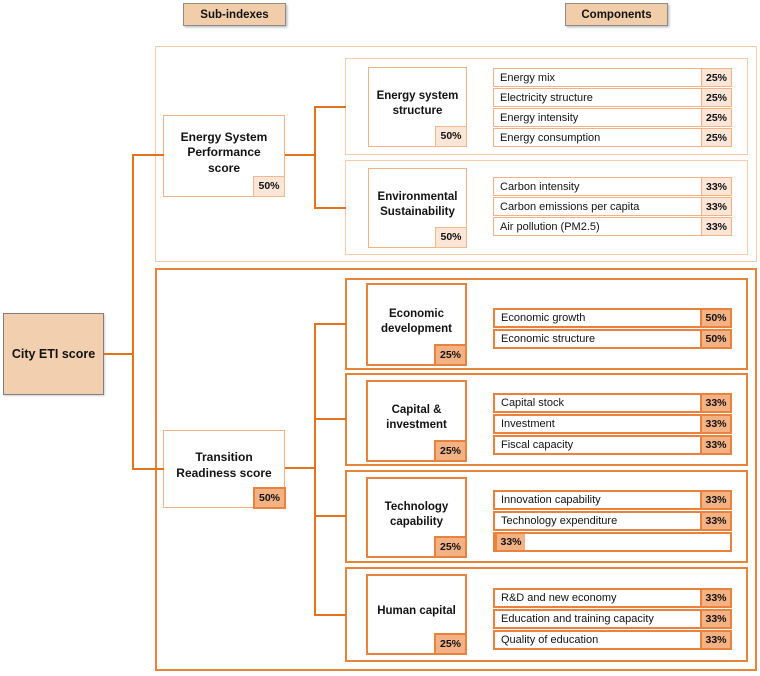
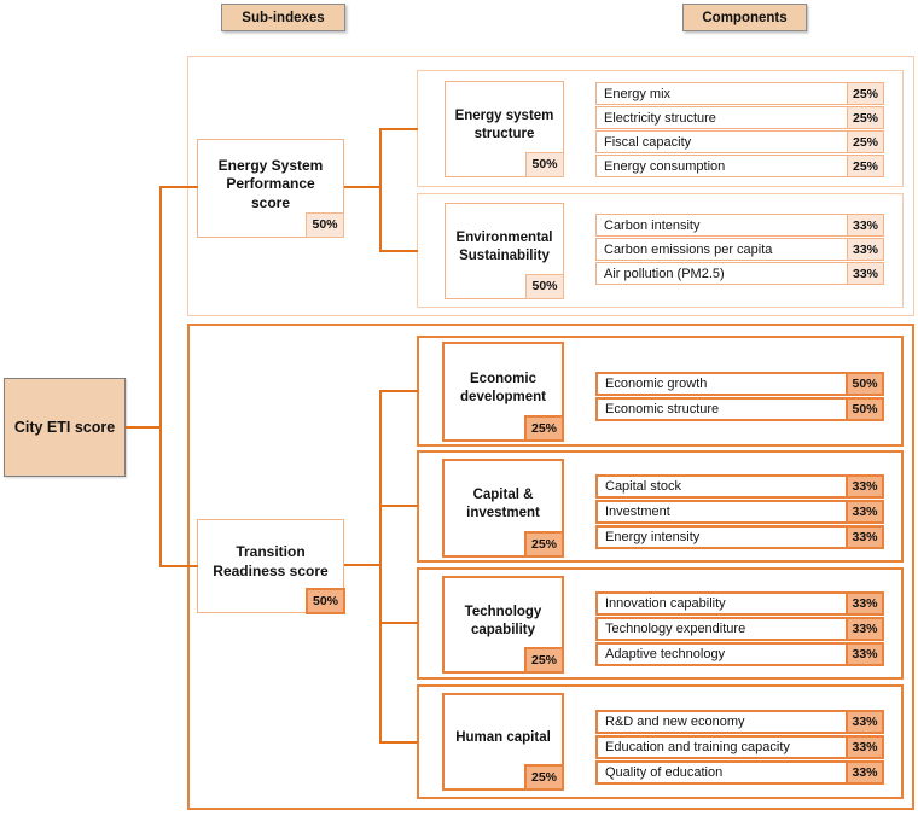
  Sub-indexes
  Components
  City ETI score
  Energy System Performance score
  50%
  Transition Readiness score
  50%
  Energy system structure
  50%
  Environmental Sustainability
  50%
  Economic development
  25%
  Capital & investment
  25%
  Technology capability
  25%
  Human capital
  25%
  Energy mix
  25%
  Electricity structure
  25%
- Energy intensity
+ Fiscal capacity
  25%
  Energy consumption
  25%
  Carbon intensity
  33%
  Carbon emissions per capita
  33%
  Air pollution (PM2.5)
  33%
  Economic growth
  50%
  Economic structure
  50%
  Capital stock
  33%
  Investment
  33%
- Fiscal capacity
+ Energy intensity
  33%
  Innovation capability
  33%
  Technology expenditure
  33%
+ Adaptive technology
  33%
  R&D and new economy
  33%
  Education and training capacity
  33%
  Quality of education
  33%
